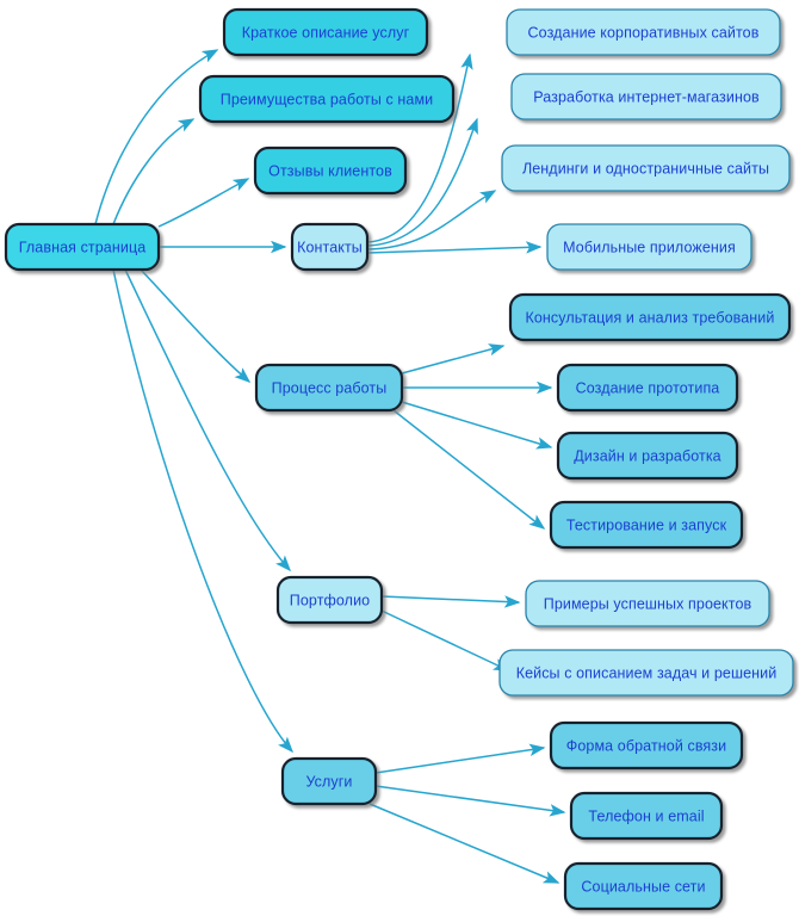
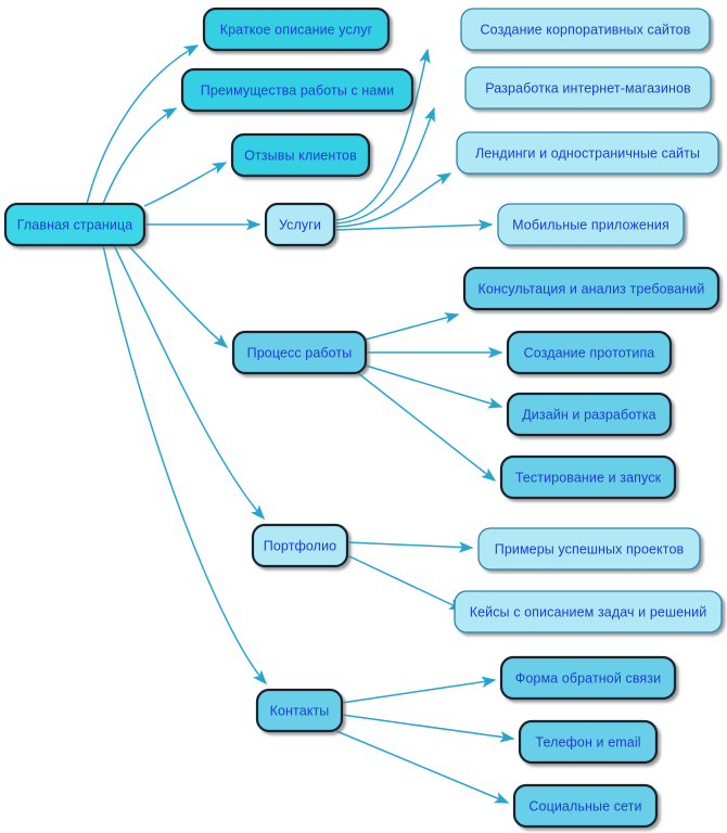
  Главная страница
  Краткое описание услуг
  Преимущества работы с нами
  Отзывы клиентов
- Контакты
+ Услуги
  Создание корпоративных сайтов
  Разработка интернет-магазинов
  Лендинги и одностраничные сайты
  Мобильные приложения
  Процесс работы
  Консультация и анализ требований
  Создание прототипа
  Дизайн и разработка
  Тестирование и запуск
  Портфолио
  Примеры успешных проектов
  Кейсы с описанием задач и решений
- Услуги
+ Контакты
  Форма обратной связи
  Телефон и email
  Социальные сети
